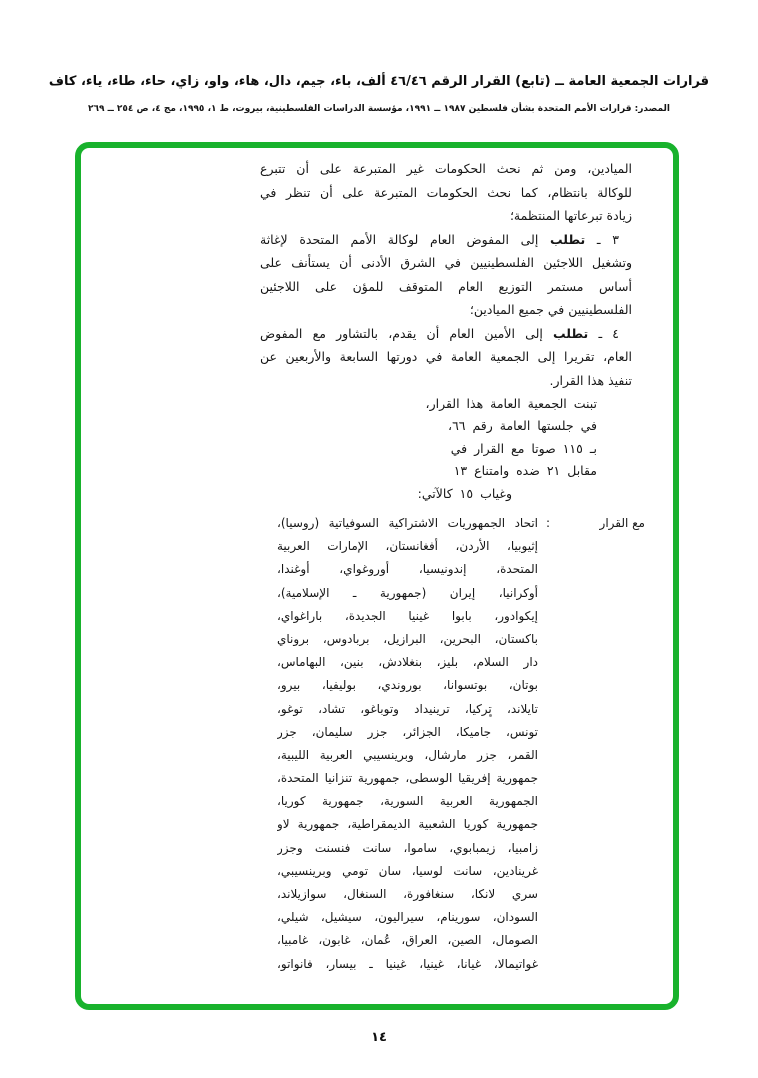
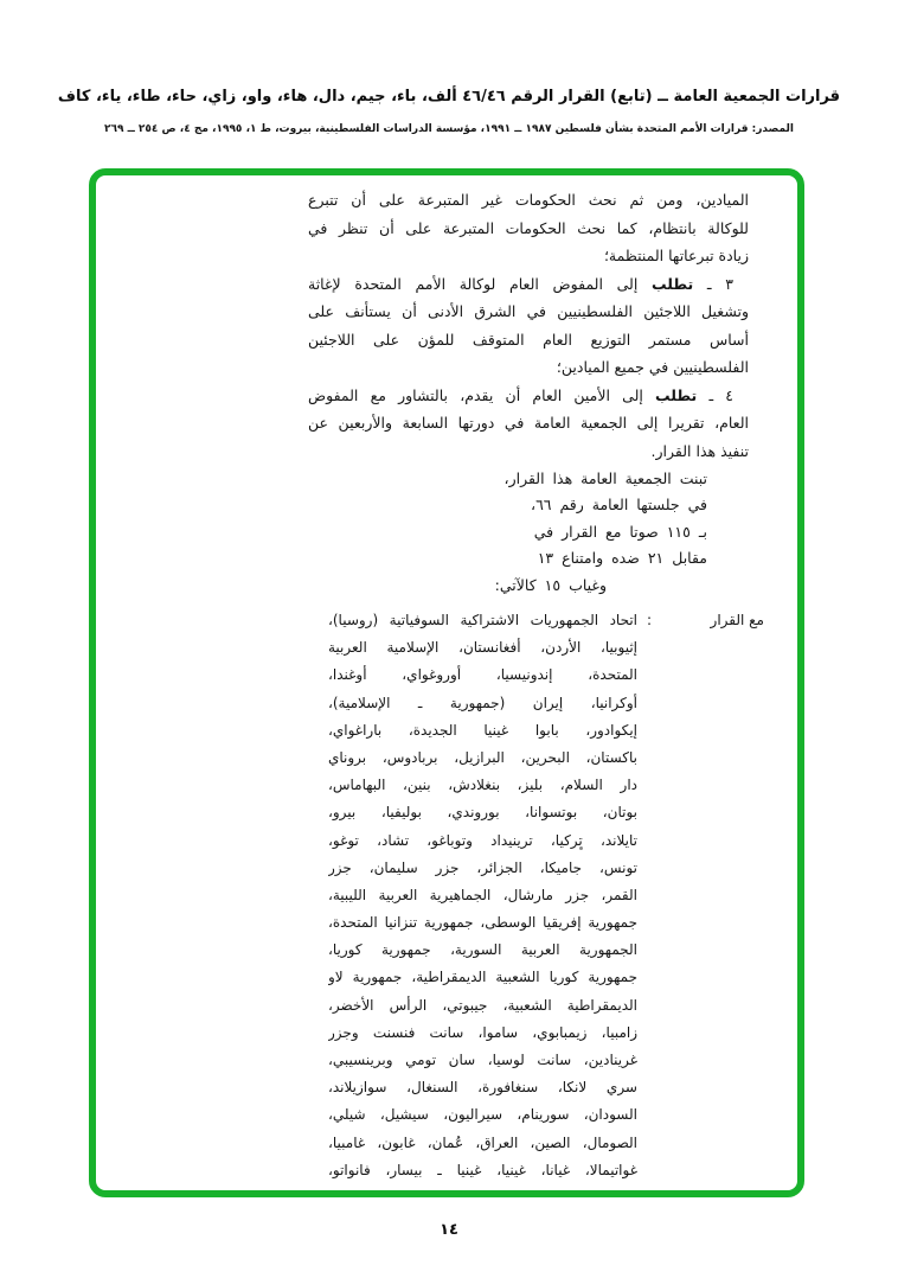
  قرارات الجمعية العامة ــ (تابع) القرار الرقم ٤٦/٤٦ ألف، باء، جيم، دال، هاء، واو، زاي، حاء، طاء، ياء، كاف
  المصدر: قرارات الأمم المتحدة بشأن فلسطين ١٩٨٧ ــ ١٩٩١، مؤسسة الدراسات الفلسطينية، بيروت، ط ١، ١٩٩٥، مج ٤، ص ٢٥٤ ــ ٢٦٩
  الميادين، ومن ثم نحث الحكومات غير المتبرعة على أن تتبرع
  للوكالة بانتظام، كما نحث الحكومات المتبرعة على أن تنظر في
  زيادة تبرعاتها المنتظمة؛
  ٣ ـ تطلب إلى المفوض العام لوكالة الأمم المتحدة لإغاثة
  وتشغيل اللاجئين الفلسطينيين في الشرق الأدنى أن يستأنف على
  أساس مستمر التوزيع العام المتوقف للمؤن على اللاجئين
  الفلسطينيين في جميع الميادين؛
  ٤ ـ تطلب إلى الأمين العام أن يقدم، بالتشاور مع المفوض
  العام، تقريرا إلى الجمعية العامة في دورتها السابعة والأربعين عن
  تنفيذ هذا القرار.
  تبنت الجمعية العامة هذا القرار،
  في جلستها العامة رقم ٦٦،
  بـ ١١٥ صوتا مع القرار في
  مقابل ٢١ ضده وامتناع ١٣
  وغياب ١٥ كالآتي:
  مع القرار
  :
  اتحاد الجمهوريات الاشتراكية السوفياتية (روسيا)،
- إثيوبيا، الأردن، أفغانستان، الإمارات العربية
+ إثيوبيا، الأردن، أفغانستان، الإسلامية العربية
  المتحدة، إندونيسيا، أوروغواي، أوغندا،
  أوكرانيا، إيران (جمهورية ـ الإسلامية)،
  إيكوادور، بابوا غينيا الجديدة، باراغواي،
  باكستان، البحرين، البرازيل، بربادوس، بروناي
  دار السلام، بليز، بنغلادش، بنين، البهاماس،
  بوتان، بوتسوانا، بوروندي، بوليفيا، بيرو،
  تايلاند، تركيا، ترينيداد وتوباغو، تشاد، توغو،
  تونس، جاميكا، الجزائر، جزر سليمان، جزر
- القمر، جزر مارشال، وبرينسيبي العربية الليبية،
+ القمر، جزر مارشال، الجماهيرية العربية الليبية،
  جمهورية إفريقيا الوسطى، جمهورية تنزانيا المتحدة،
  الجمهورية العربية السورية، جمهورية كوريا،
  جمهورية كوريا الشعبية الديمقراطية، جمهورية لاو
+ الديمقراطية الشعبية، جيبوتي، الرأس الأخضر،
  زامبيا، زيمبابوي، ساموا، سانت فنسنت وجزر
  غرينادين، سانت لوسيا، سان تومي وبرينسيبي،
  سري لانكا، سنغافورة، السنغال، سوازيلاند،
  السودان، سورينام، سيراليون، سيشيل، شيلي،
  الصومال، الصين، العراق، عُمان، غابون، غامبيا،
  غواتيمالا، غيانا، غينيا، غينيا ـ بيسار، فانواتو،
  ١٤
